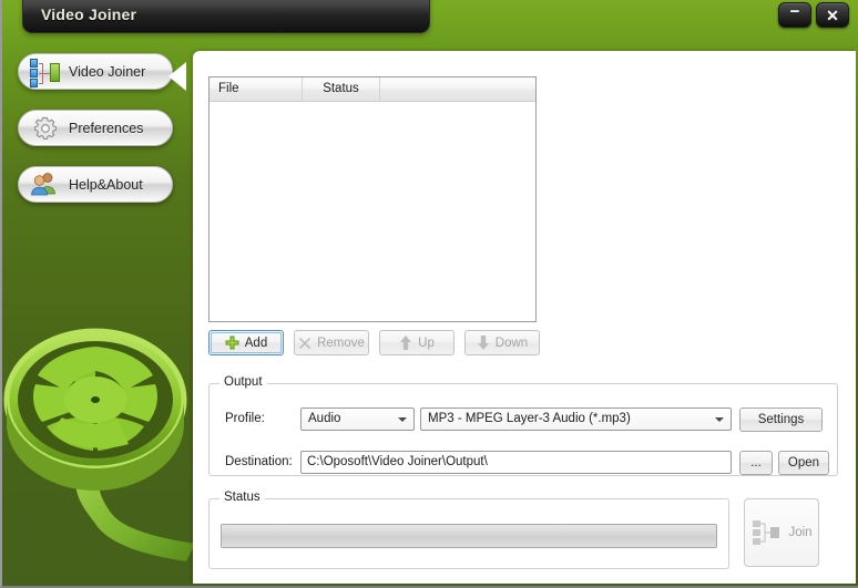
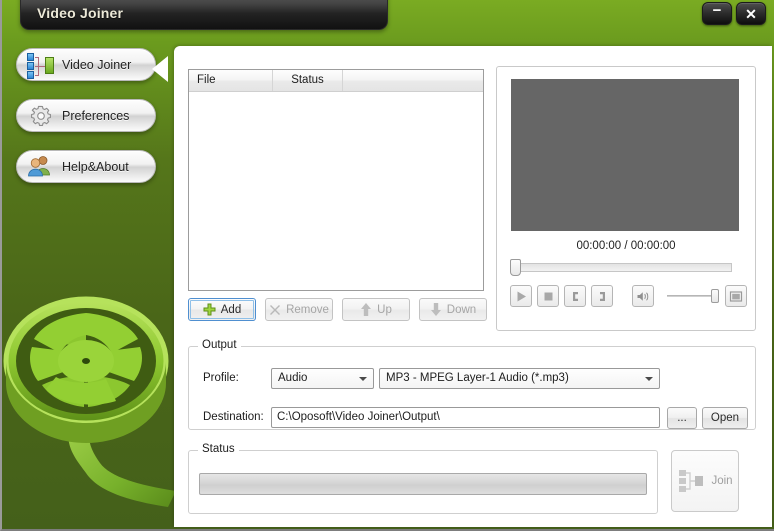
  Video Joiner
  −
  ✕
  Video Joiner
  Preferences
  Help&About
  File
  Status
  Add
  Remove
  Up
  Down
+ 00:00:00 / 00:00:00
  Output
  Profile:
  Audio
- MP3 - MPEG Layer-3 Audio (*.mp3)
+ MP3 - MPEG Layer-1 Audio (*.mp3)
- Settings
  Destination:
  C:\Oposoft\Video Joiner\Output\
  ...
  Open
  Status
  Join
